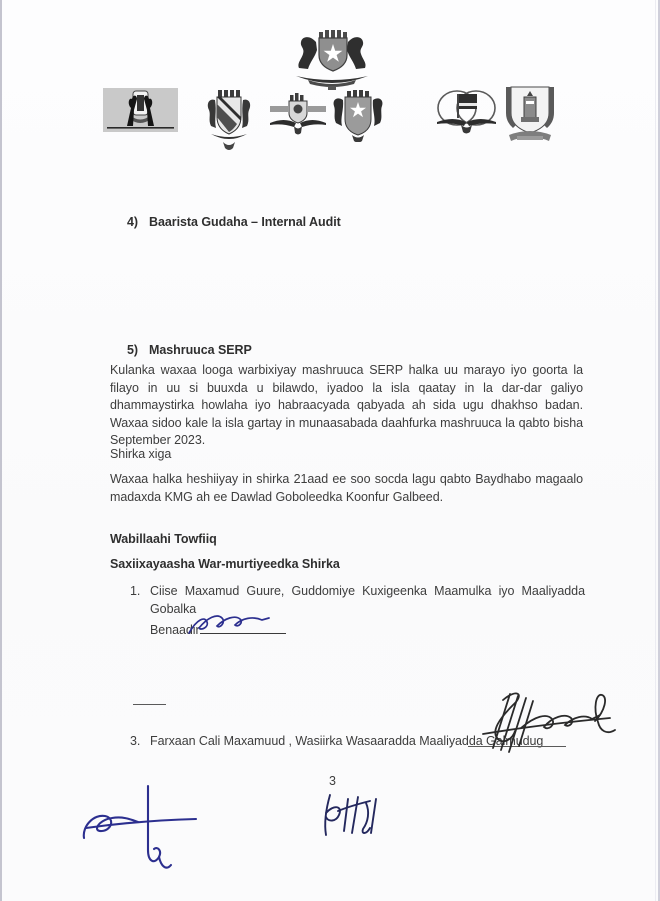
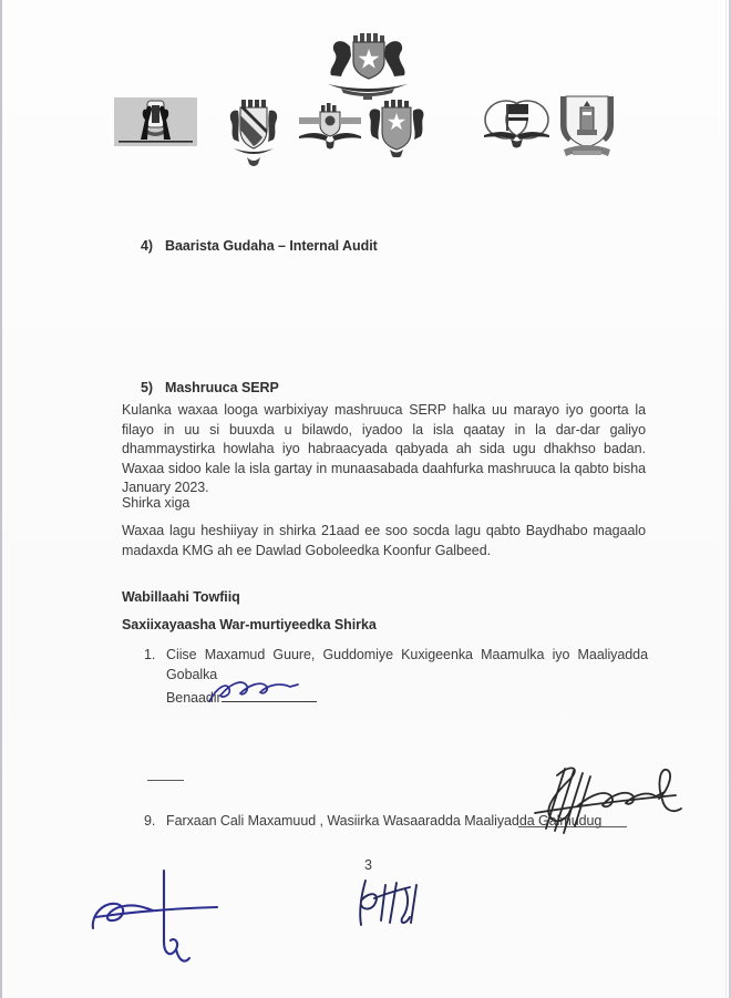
  4) Baarista Gudaha – Internal Audit
  5) Mashruuca SERP
- Kulanka waxaa looga warbixiyay mashruuca SERP halka uu marayo iyo goorta la filayo in uu si buuxda u bilawdo, iyadoo la isla qaatay in la dar-dar galiyo dhammaystirka howlaha iyo habraacyada qabyada ah sida ugu dhakhso badan. Waxaa sidoo kale la isla gartay in munaasabada daahfurka mashruuca la qabto bisha September 2023.
+ Kulanka waxaa looga warbixiyay mashruuca SERP halka uu marayo iyo goorta la filayo in uu si buuxda u bilawdo, iyadoo la isla qaatay in la dar-dar galiyo dhammaystirka howlaha iyo habraacyada qabyada ah sida ugu dhakhso badan. Waxaa sidoo kale la isla gartay in munaasabada daahfurka mashruuca la qabto bisha January 2023.
  Shirka xiga
- Waxaa halka heshiiyay in shirka 21aad ee soo socda lagu qabto Baydhabo magaalo madaxda KMG ah ee Dawlad Goboleedka Koonfur Galbeed.
+ Waxaa lagu heshiiyay in shirka 21aad ee soo socda lagu qabto Baydhabo magaalo madaxda KMG ah ee Dawlad Goboleedka Koonfur Galbeed.
  Wabillaahi Towfiiq
  Saxiixayaasha War-murtiyeedka Shirka
  1.
  Ciise Maxamud Guure, Guddomiye Kuxigeenka Maamulka iyo Maaliyadda Gobalka
  Benaadir
- 3.
+ 9.
  Farxaan Cali Maxamuud , Wasiirka Wasaaradda Maaliyadda Gmudug
  3
